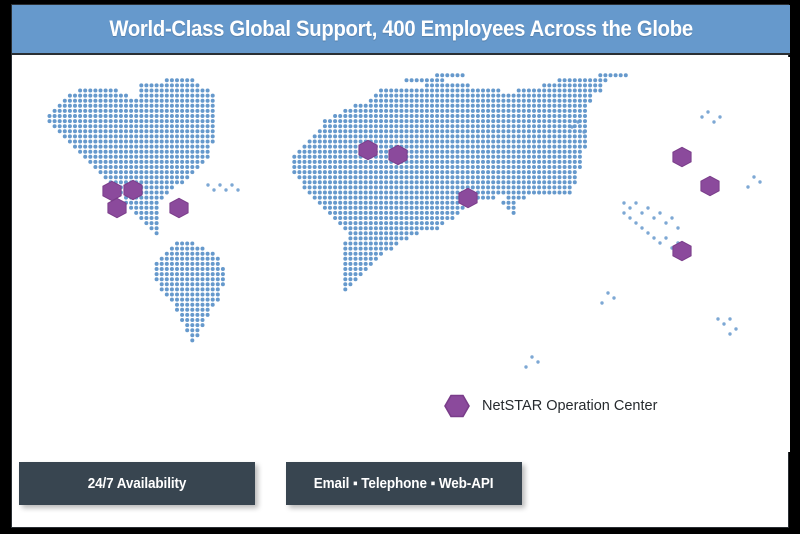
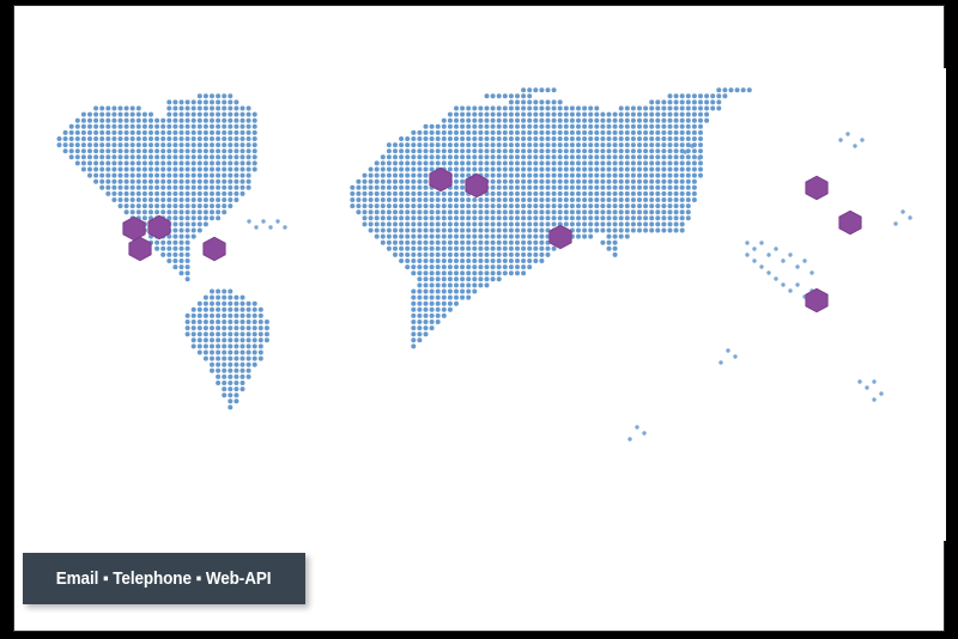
- World-Class Global Support, 400 Employees Across the Globe
- NetSTAR Operation Center
- 24/7 Availability
  Email ▪ Telephone ▪ Web-API
